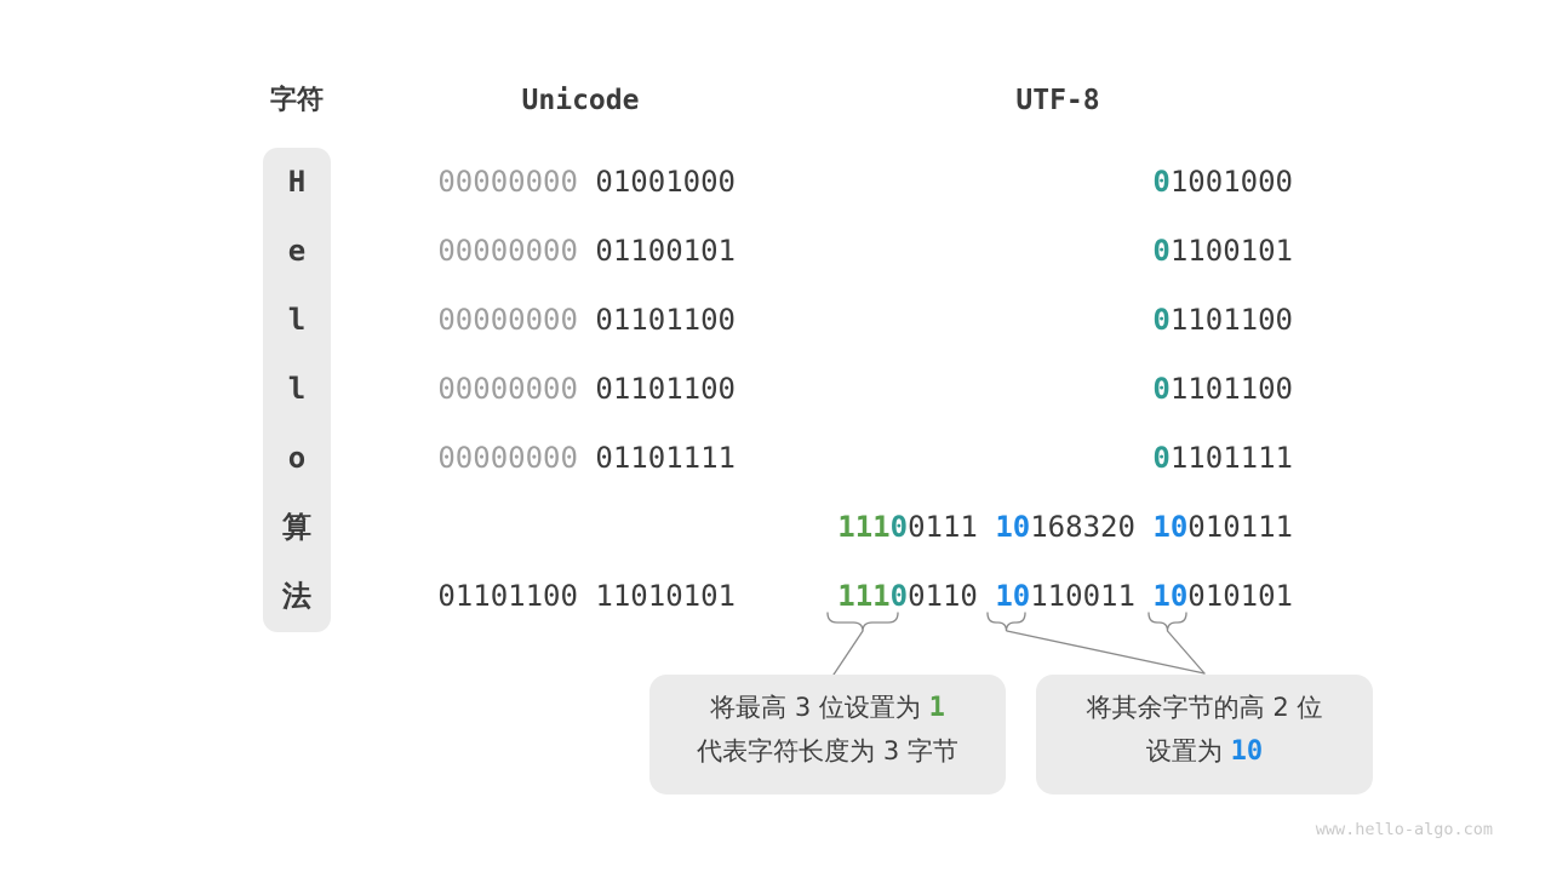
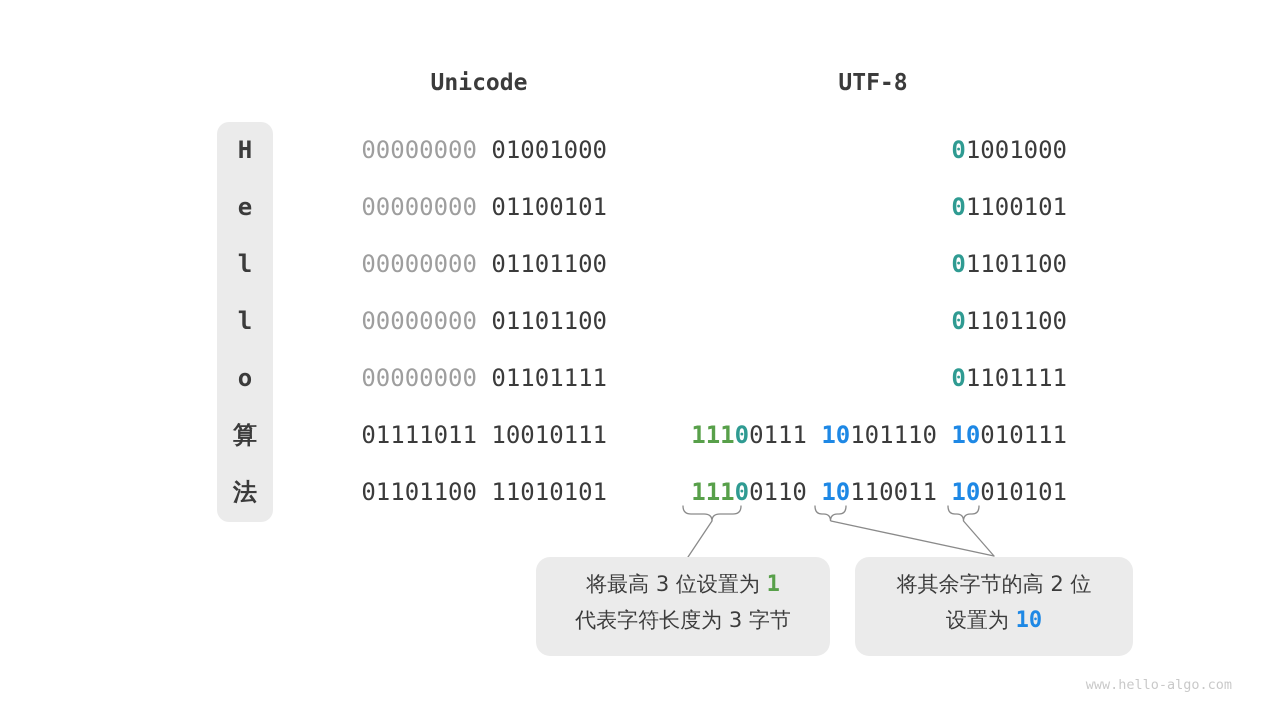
- 字符
  Unicode
  UTF-8
  H
  00000000 01001000
  01001000
  e
  00000000 01100101
  01100101
  l
  00000000 01101100
  01101100
  l
  00000000 01101100
  01101100
  o
  00000000 01101111
  01101111
  算
+ 01111011 10010111
- 11100111 10168320 10010111
+ 11100111 10101110 10010111
  法
  01101100 11010101
  11100110 10110011 10010101
  将最高 3 位设置为 1
  代表字符长度为 3 字节
  将其余字节的高 2 位
  设置为 10
  www.hello-algo.com
